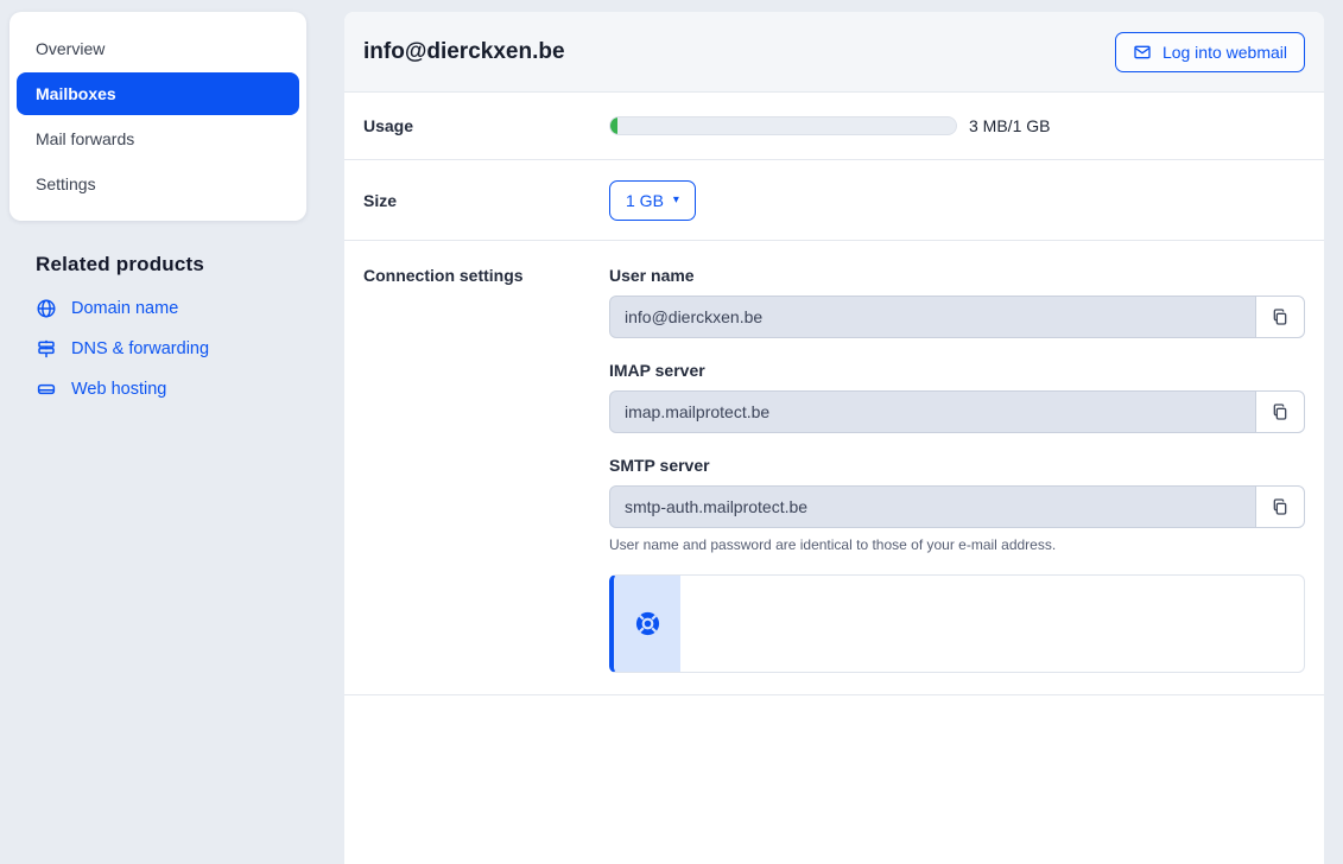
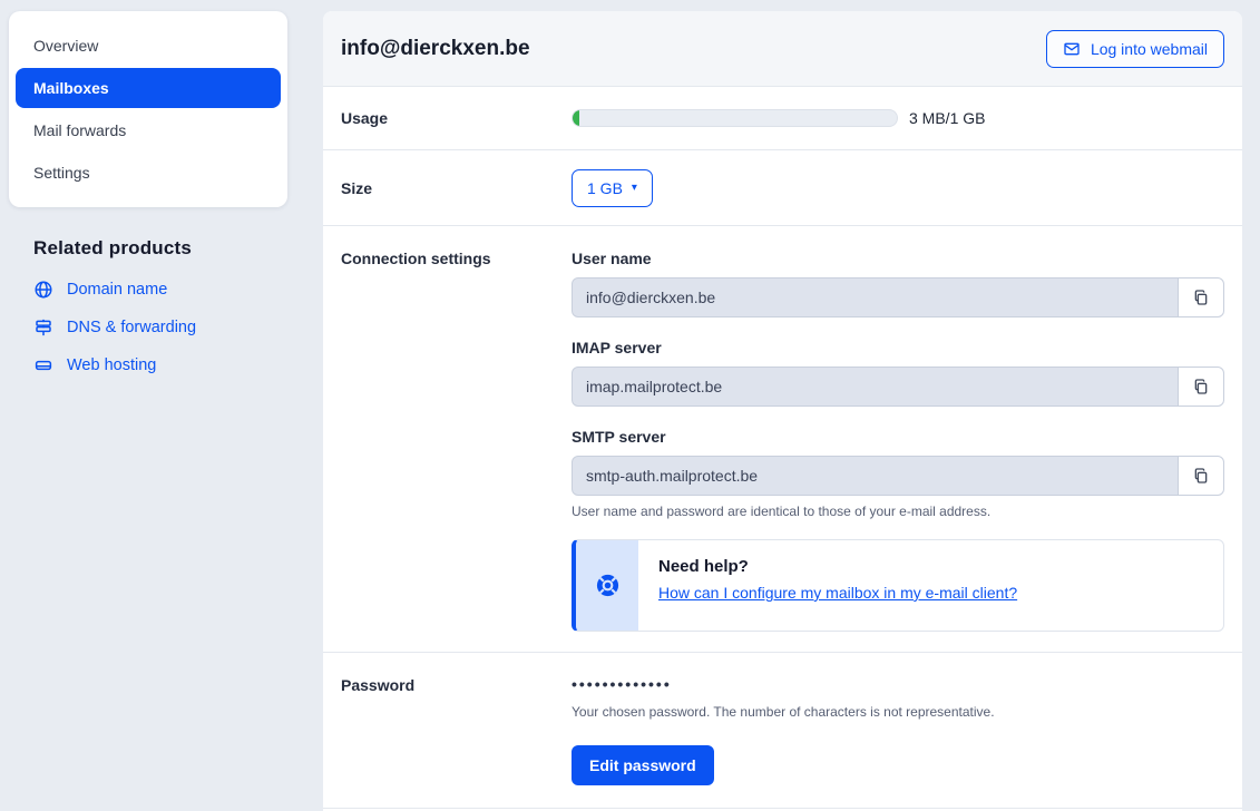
  Overview
  Mailboxes
  Mail forwards
  Settings
  Related products
  Domain name
  DNS & forwarding
  Web hosting
  info@dierckxen.be
  Log into webmail
  Usage
  3 MB/1 GB
  Size
  1 GB
  ▾
  Connection settings
  User name
  info@dierckxen.be
  IMAP server
  imap.mailprotect.be
  SMTP server
  smtp-auth.mailprotect.be
  User name and password are identical to those of your e-mail address.
+ Need help?
+ How can I configure my mailbox in my e-mail client?
+ Password
+ •••••••••••••
+ Your chosen password. The number of characters is not representative.
+ Edit password
